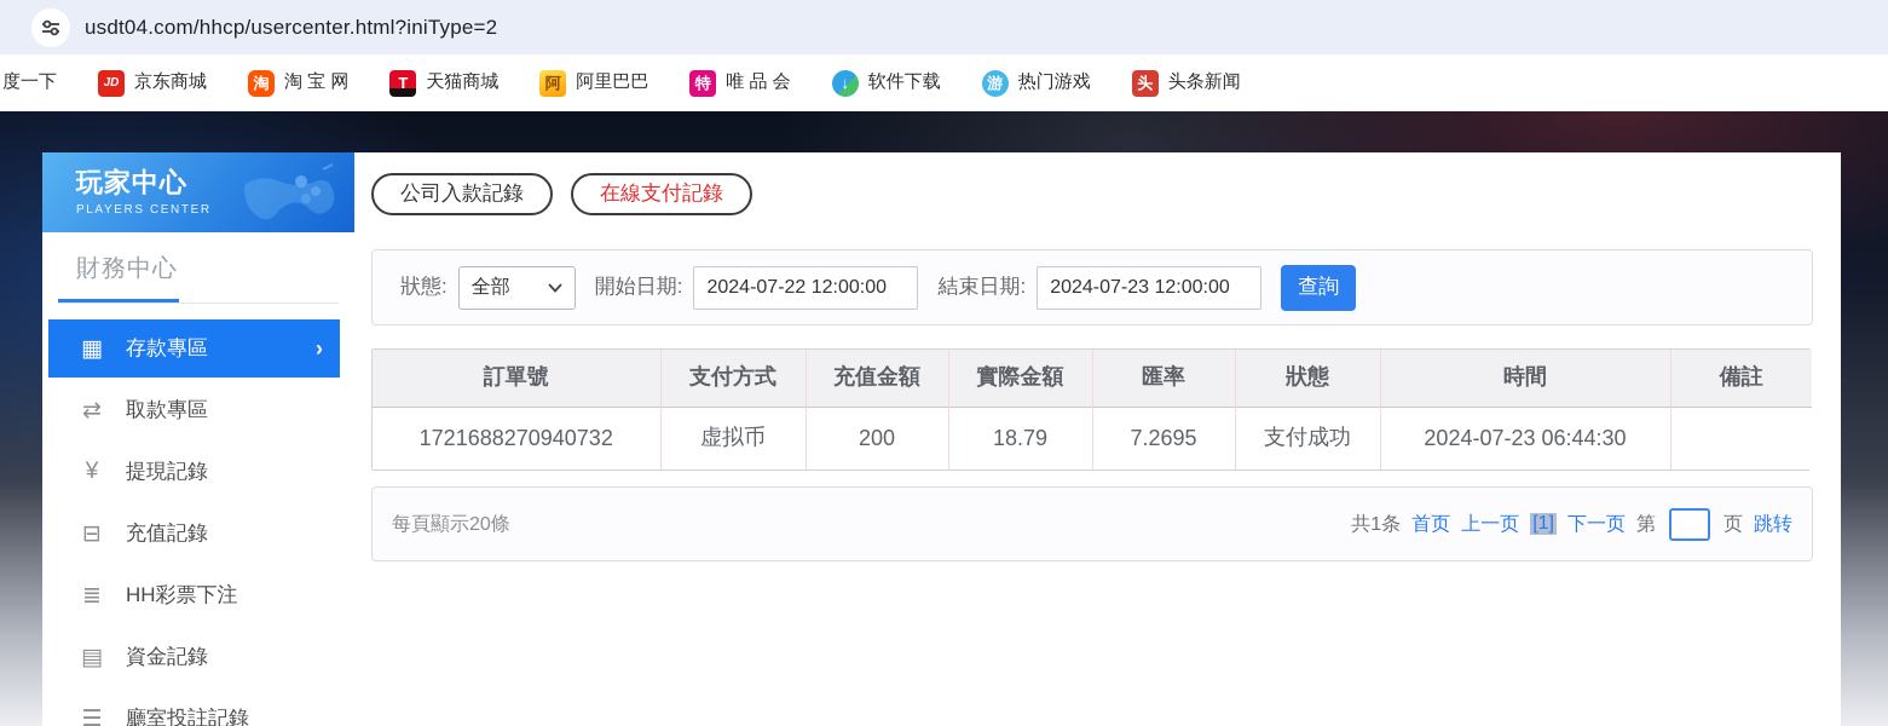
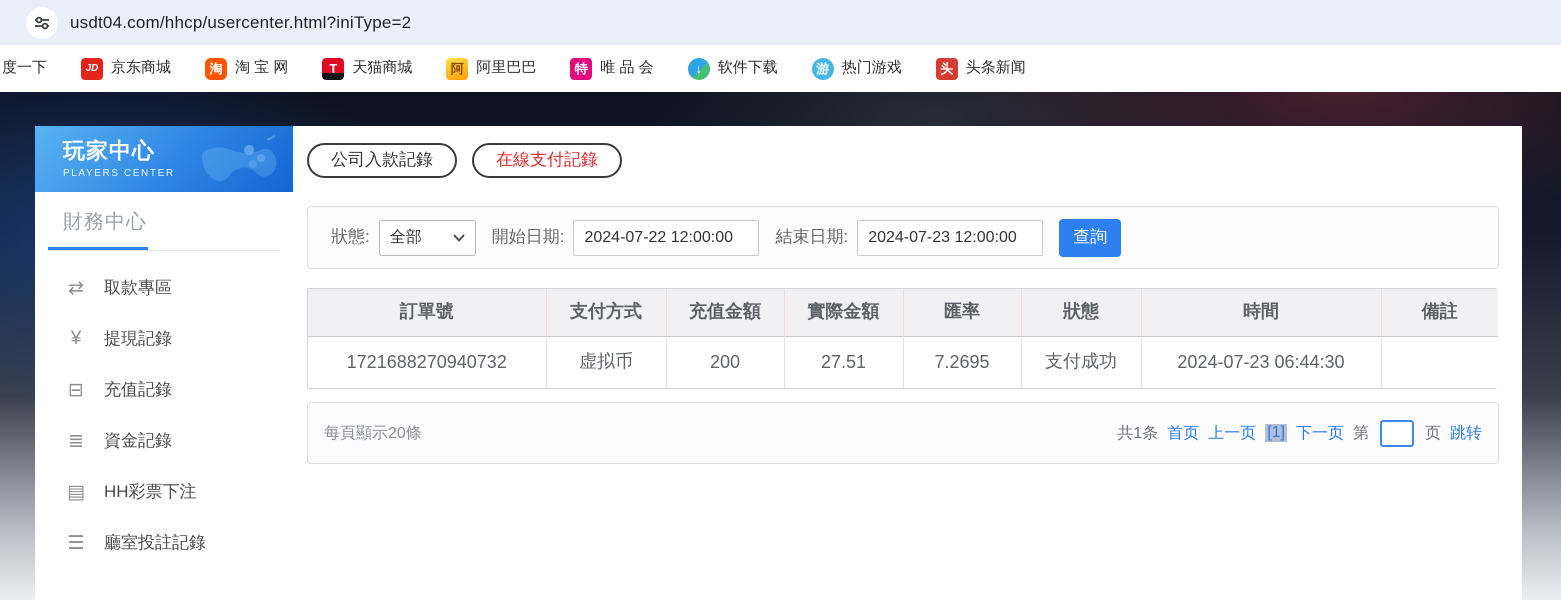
  usdt04.com/hhcp/usercenter.html?iniType=2
  度一下
  JD
  京东商城
  淘
  淘 宝 网
  T
  天猫商城
  阿
  阿里巴巴
  特
  唯 品 会
  ↓
  软件下载
  游
  热门游戏
  头
  头条新闻
  玩家中心
  PLAYERS CENTER
  財務中心
- ▦
- 存款專區
- ›
  ⇄
  取款專區
  ¥
  提現記錄
  ⊟
  充值記錄
  ≣
- HH彩票下注
+ 資金記錄
  ▤
- 資金記錄
+ HH彩票下注
  ☰
  廳室投註記錄
  公司入款記錄
  在線支付記錄
  狀態:
  全部
  開始日期:
  2024-07-22 12:00:00
  結束日期:
  2024-07-23 12:00:00
  查詢
  訂單號	支付方式	充值金額	實際金額	匯率	狀態	時間	備註
- 1721688270940732	虚拟币	200	18.79	7.2695	支付成功	2024-07-23 06:44:30
+ 1721688270940732	虚拟币	200	27.51	7.2695	支付成功	2024-07-23 06:44:30
  每頁顯示20條
  共1条
  首页
  上一页
  [1]
  下一页
  第
  页
  跳转
